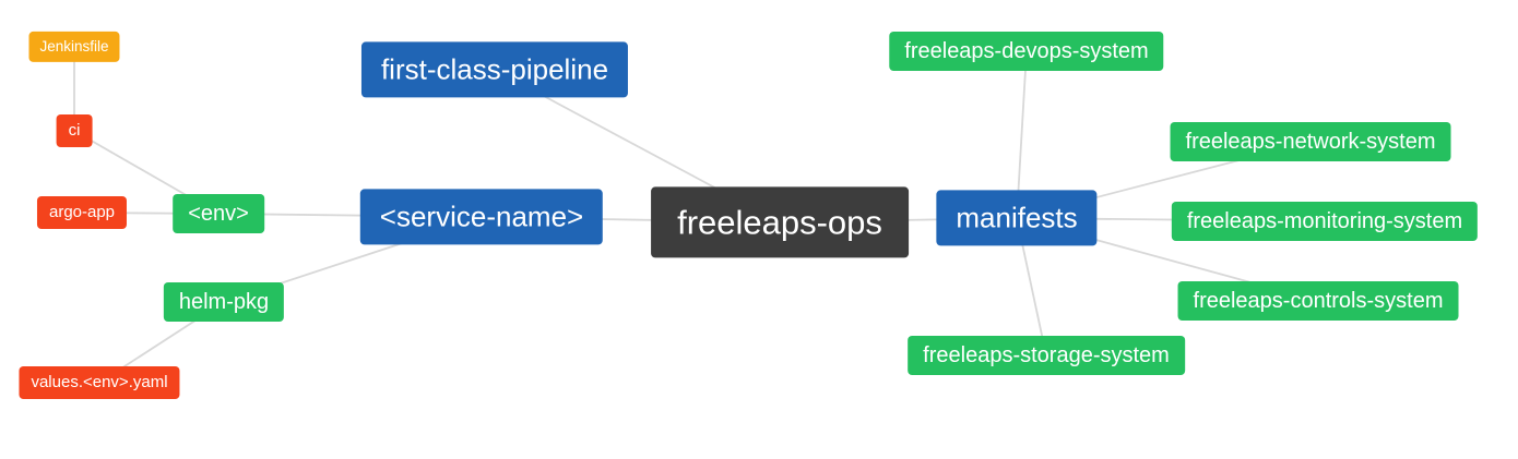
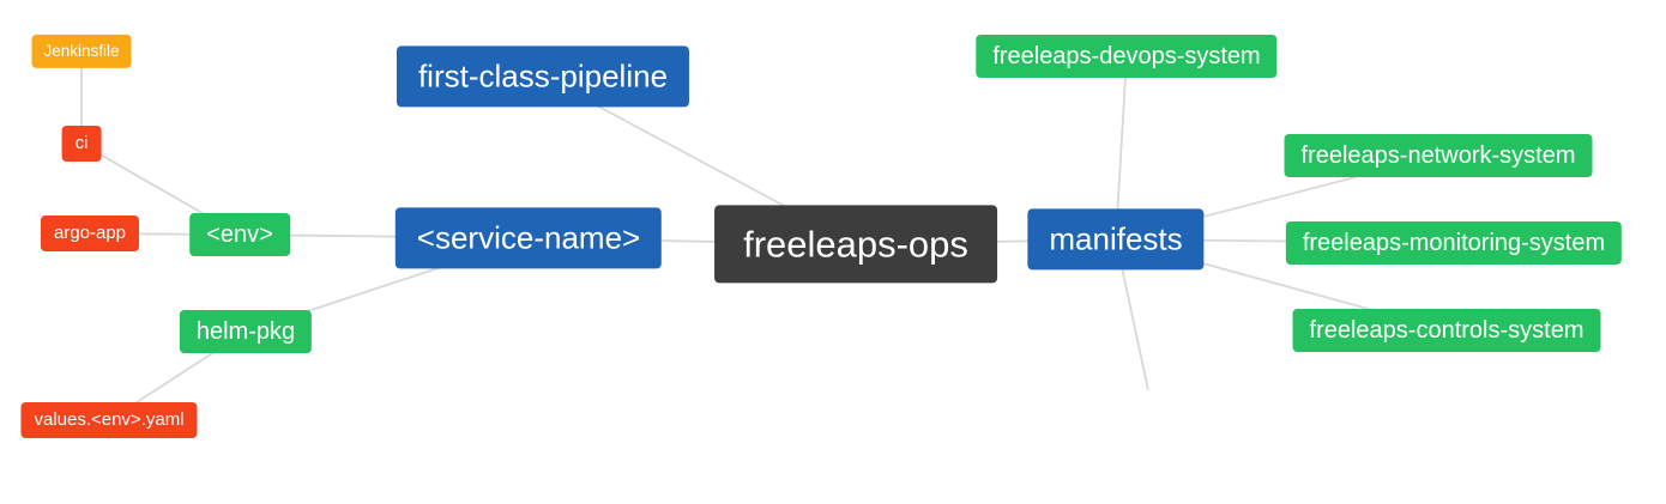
  Jenkinsfile
  ci
  argo-app
  <env>
  helm-pkg
  values.<env>.yaml
  first-class-pipeline
  <service-name>
  freeleaps-ops
  manifests
  freeleaps-devops-system
  freeleaps-network-system
  freeleaps-monitoring-system
  freeleaps-controls-system
- freeleaps-storage-system
